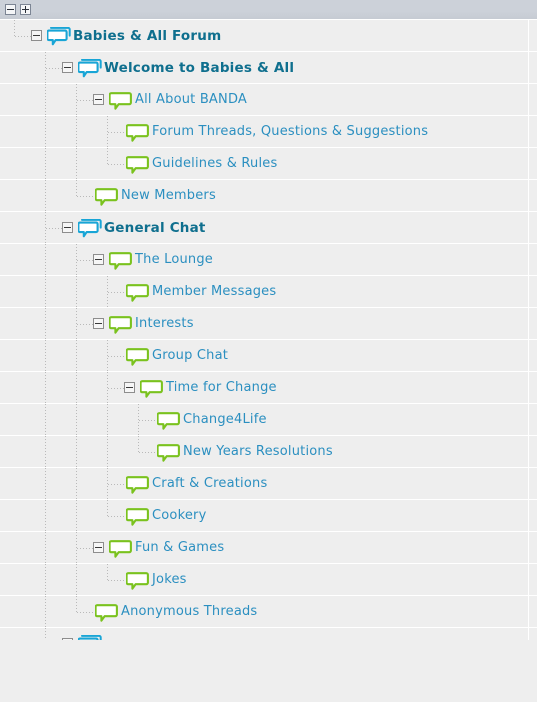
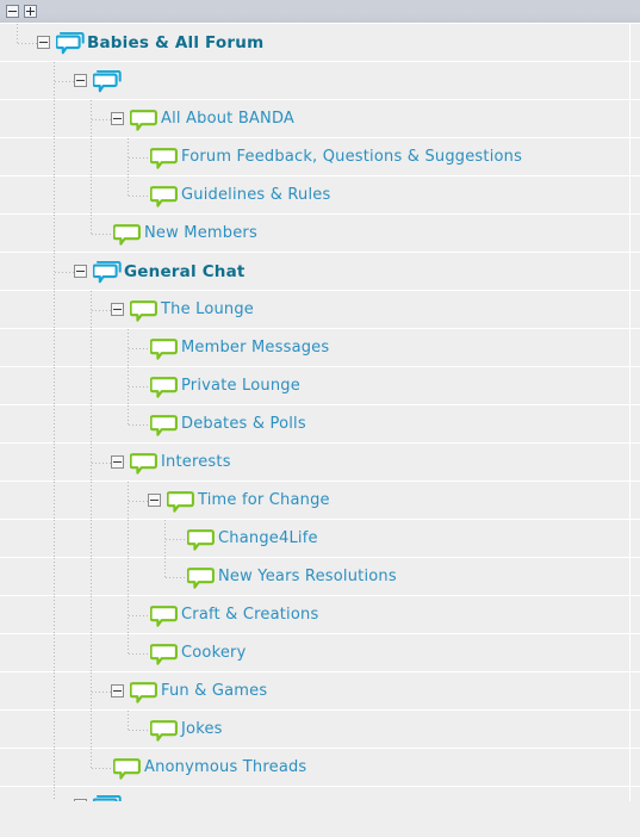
  Babies & All Forum
- Welcome to Babies & All
  All About BANDA
- Forum Threads, Questions & Suggestions
+ Forum Feedback, Questions & Suggestions
  Guidelines & Rules
  New Members
  General Chat
  The Lounge
  Member Messages
+ Private Lounge
+ Debates & Polls
  Interests
- Group Chat
  Time for Change
  Change4Life
  New Years Resolutions
  Craft & Creations
  Cookery
  Fun & Games
  Jokes
  Anonymous Threads
